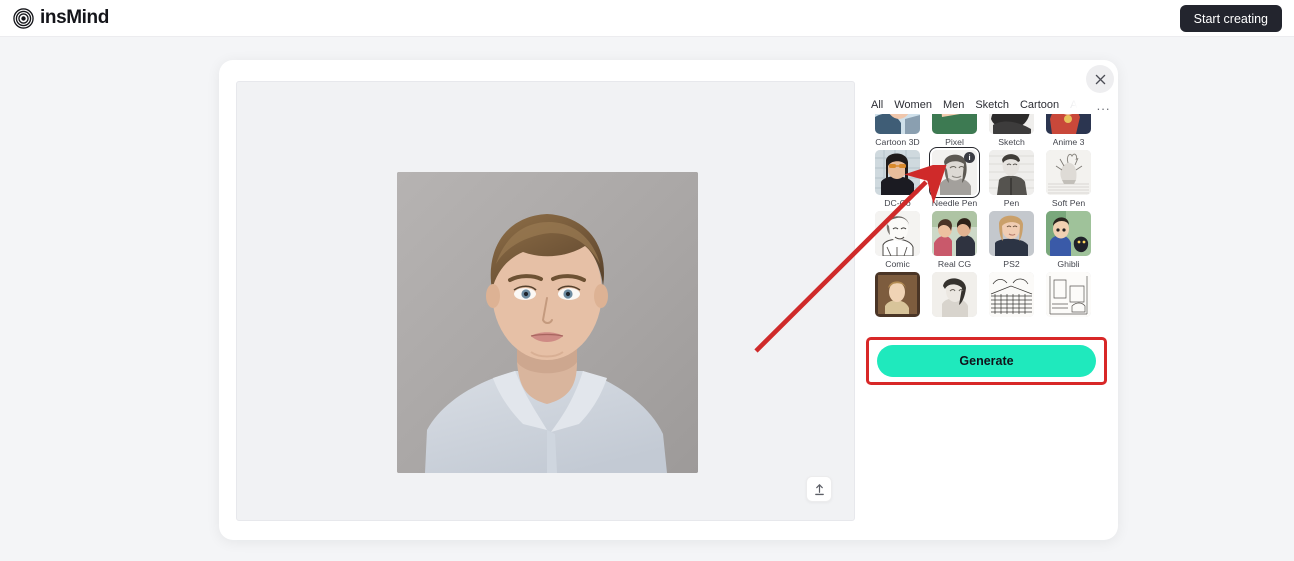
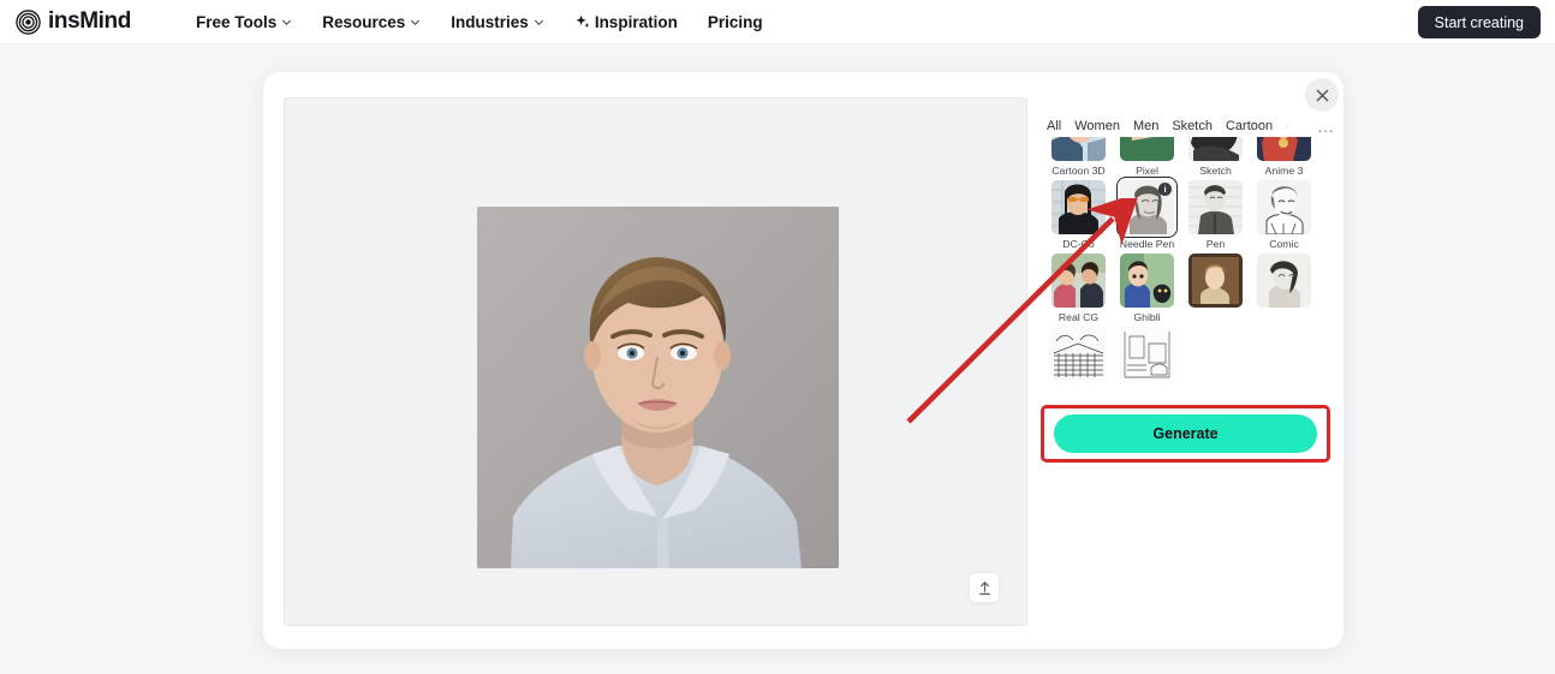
  insMind
+ Free Tools
+ Resources
+ Industries
+ Inspiration
+ Pricing
  Start creating
  All
  Women
  Men
  Sketch
  Cartoo
  ...
  Cartoon 3D
  Pixel
  Sketch
  Anime 3
  DC-o
  i
  Needle Pen
  Pen
- Soft Pen
  Comic
  Real CG
- PS2
  Ghibli
  Generate
